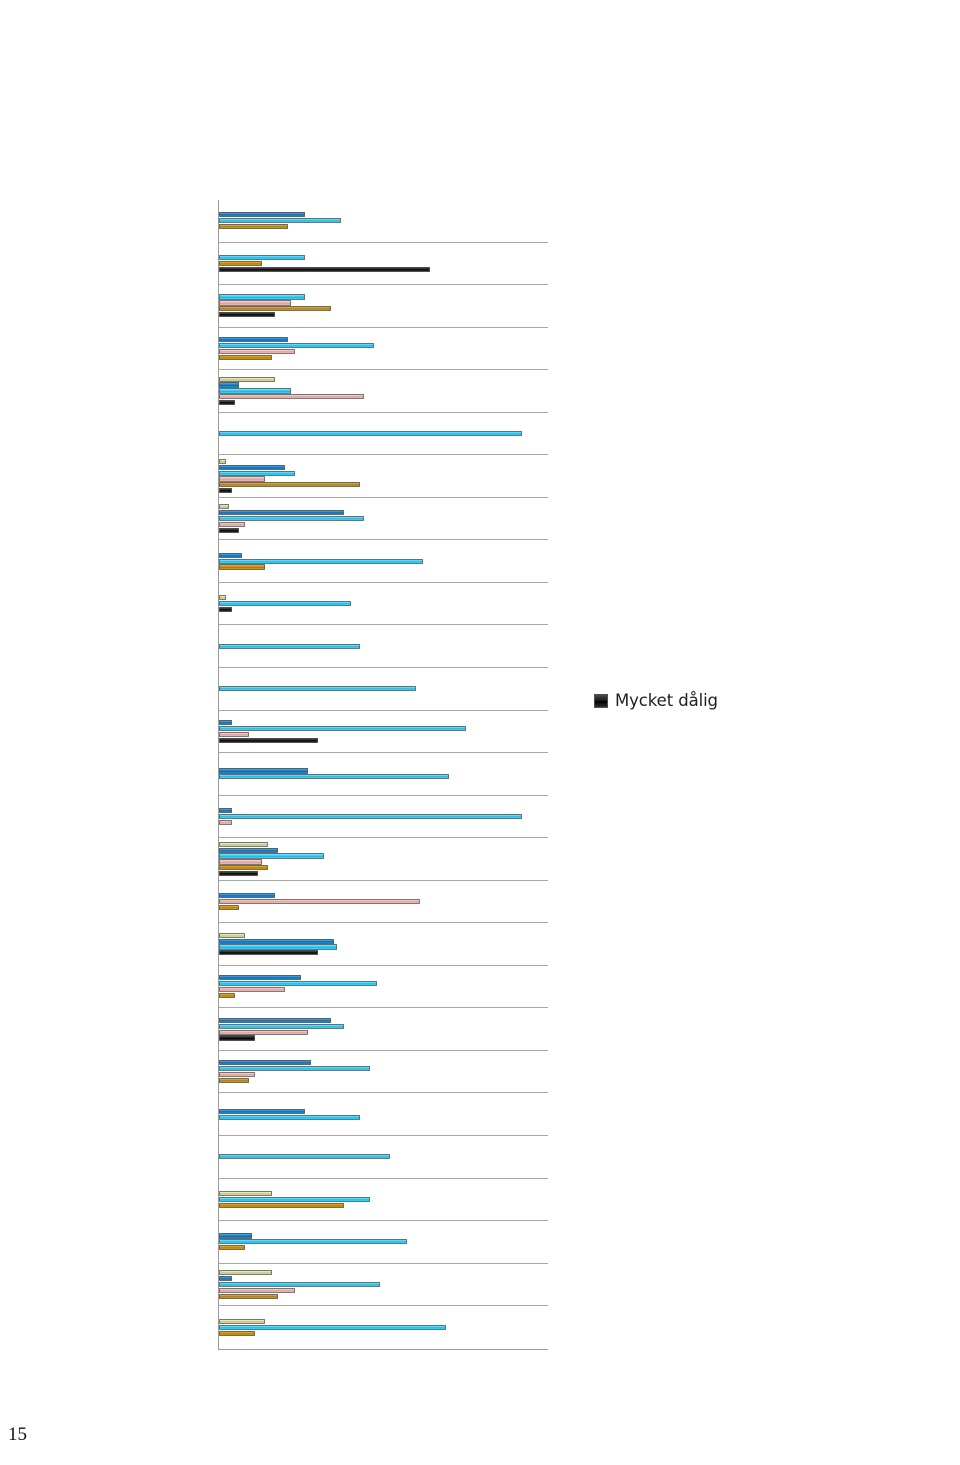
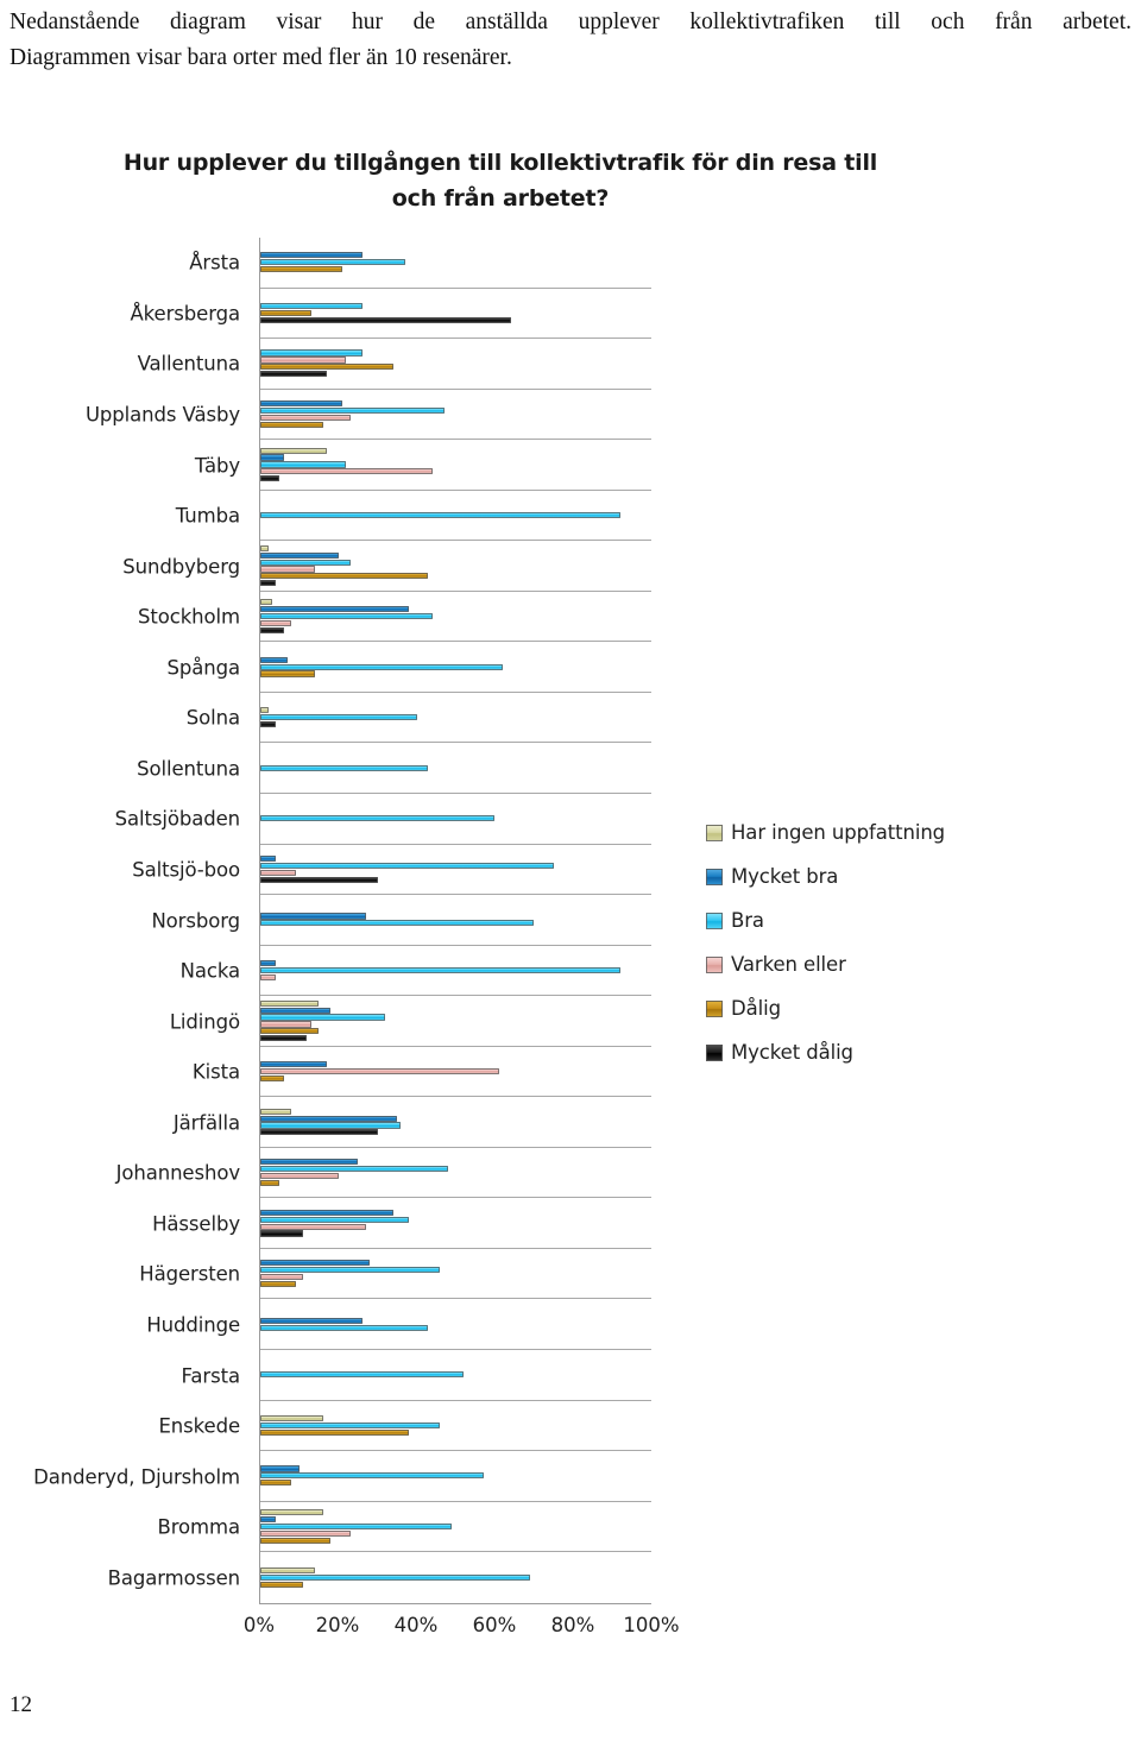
+ Nedanstående diagram visar hur de anställda upplever kollektivtrafiken till och från arbetet.
+ Diagrammen visar bara orter med fler än 10 resenärer.
+ Hur upplever du tillgången till kollektivtrafik för din resa till
+ och från arbetet?
+ Årsta
+ Åkersberga
+ Vallentuna
+ Upplands Väsby
+ Täby
+ Tumba
+ Sundbyberg
+ Stockholm
+ Spånga
+ Solna
+ Sollentuna
+ Saltsjöbaden
+ Saltsjö-boo
+ Norsborg
+ Nacka
+ Lidingö
+ Kista
+ Järfälla
+ Johanneshov
+ Hässelby
+ Hägersten
+ Huddinge
+ Farsta
+ Enskede
+ Danderyd, Djursholm
+ Bromma
+ Bagarmossen
+ 0%
+ 20%
+ 40%
+ 60%
+ 80%
+ 100%
+ Har ingen uppfattning
+ Mycket bra
+ Bra
+ Varken eller
+ Dålig
  Mycket dålig
- 15
+ 12
